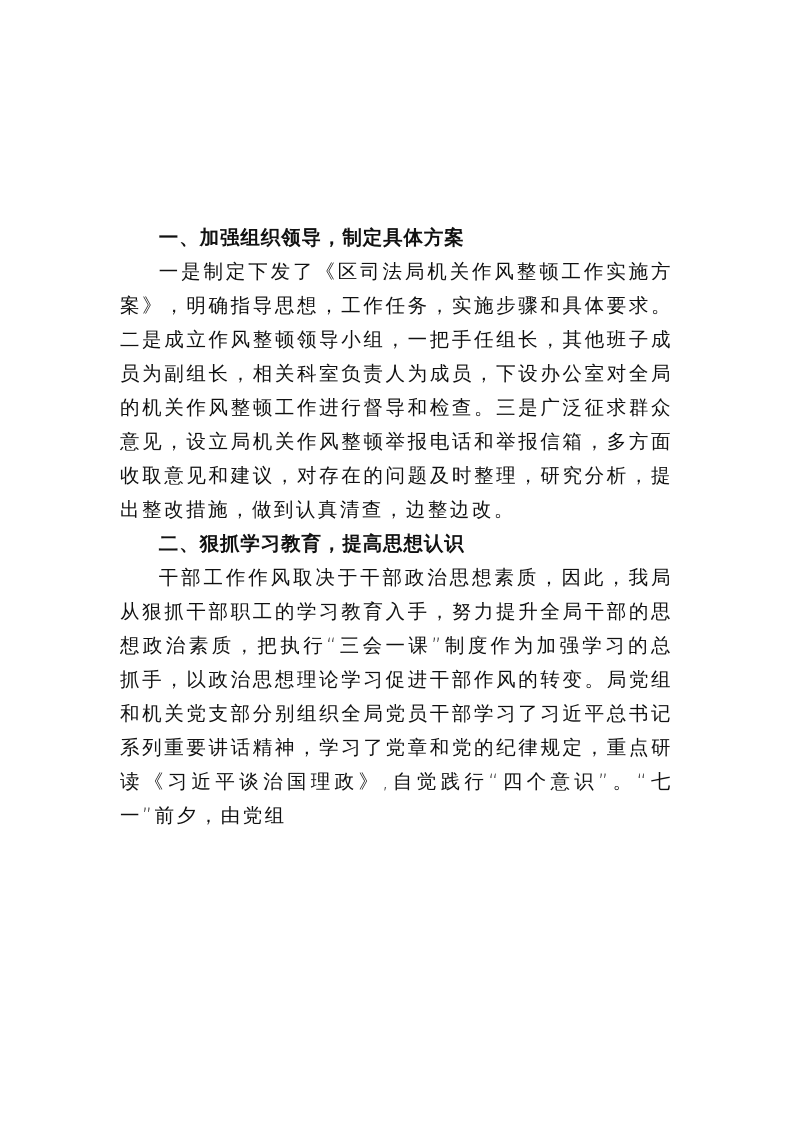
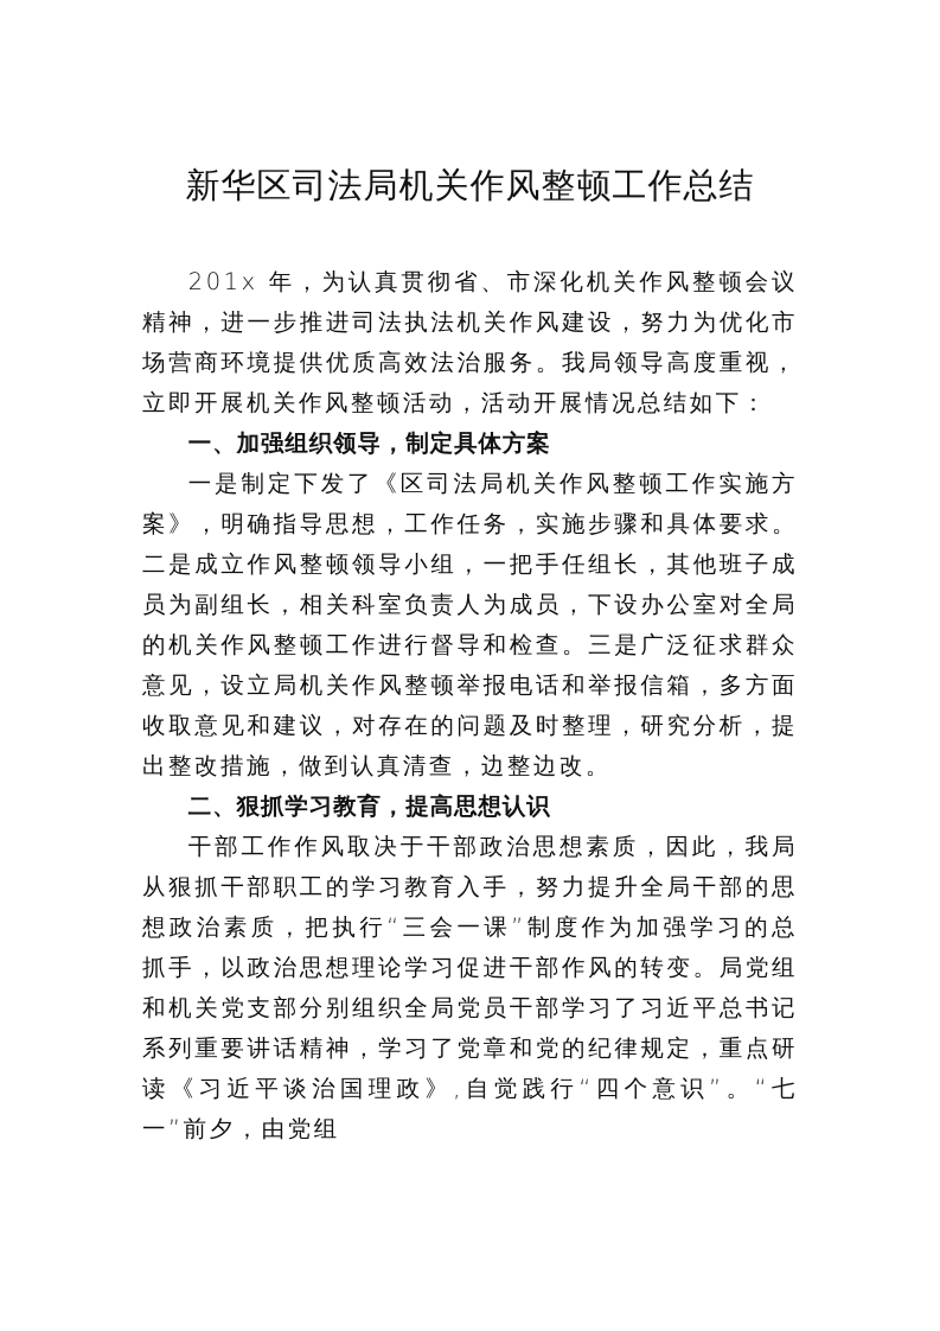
+ 新华区司法局机关作风整顿工作总结
+ 201x 年，为认真贯彻省、市深化机关作风整顿会议精神，进一步推进司法执法机关作风建设，努力为优化市场营商环境提供优质高效法治服务。我局领导高度重视，立即开展机关作风整顿活动，活动开展情况总结如下：
  一、加强组织领导，制定具体方案
  一是制定下发了《区司法局机关作风整顿工作实施方案》，明确指导思想，工作任务，实施步骤和具体要求。二是成立作风整顿领导小组，一把手任组长，其他班子成员为副组长，相关科室负责人为成员，下设办公室对全局的机关作风整顿工作进行督导和检查。三是广泛征求群众意见，设立局机关作风整顿举报电话和举报信箱，多方面收取意见和建议，对存在的问题及时整理，研究分析，提出整改措施，做到认真清查，边整边改。
  二、狠抓学习教育，提高思想认识
  干部工作作风取决于干部政治思想素质，因此，我局从狠抓干部职工的学习教育入手，努力提升全局干部的思想政治素质，把执行“三会一课”制度作为加强学习的总抓手，以政治思想理论学习促进干部作风的转变。局党组和机关党支部分别组织全局党员干部学习了习近平总书记系列重要讲话精神，学习了党章和党的纪律规定，重点研读《习近平谈治国理政》,自觉践行“四个意识”。“七一”前夕，由党组
